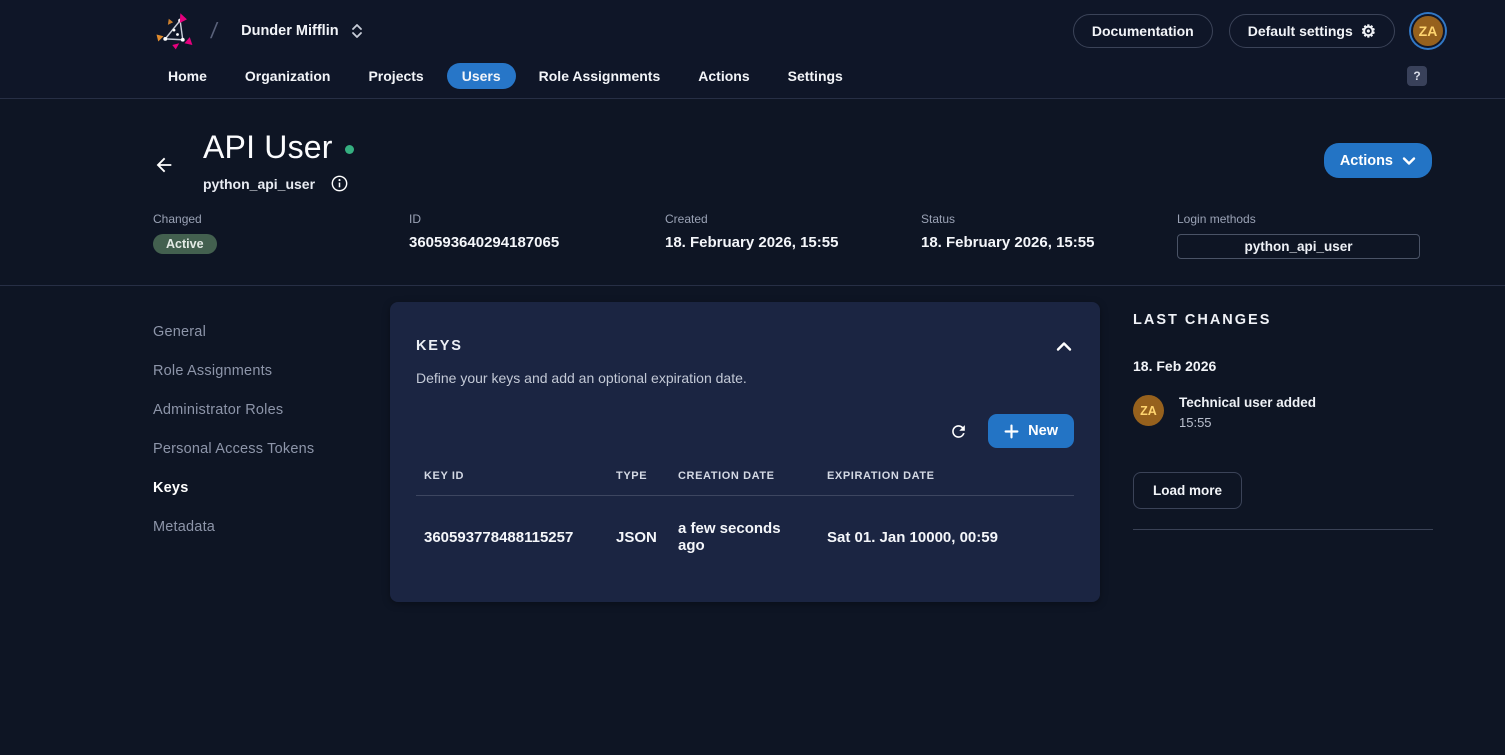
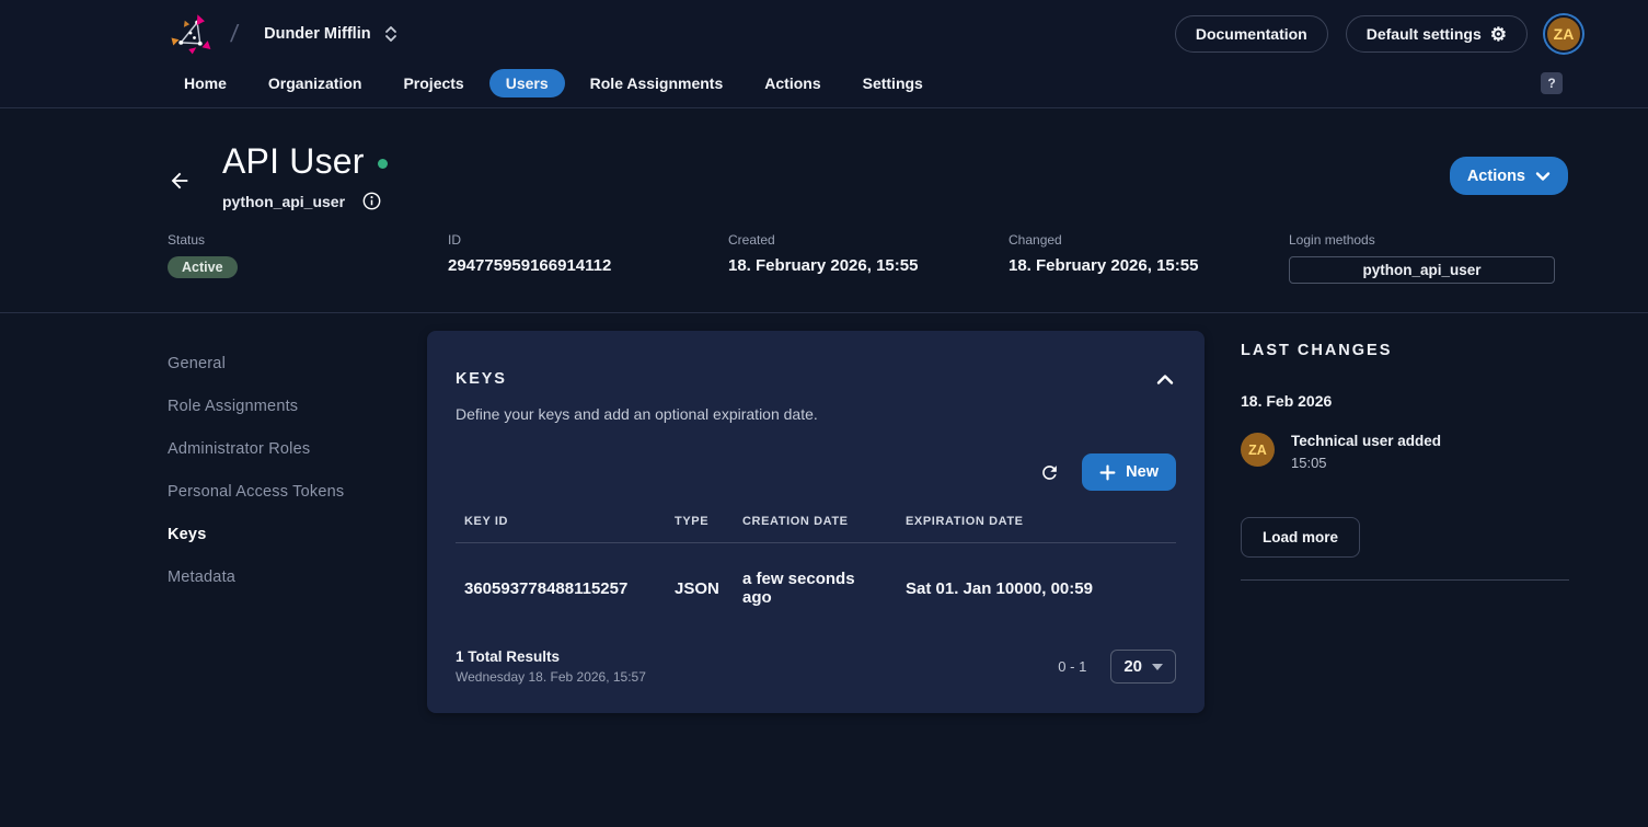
  Dunder Mifflin
  Documentation
  Default settings
  ⚙
  ZA
  Home
  Organization
  Projects
  Users
  Role Assignments
  Actions
  Settings
  ?
  API User
  python_api_user
  Actions
- Changed
+ Status
  Active
  ID
- 360593640294187065
+ 294775959166914112
  Created
  18. February 2026, 15:55
- Status
+ Changed
  18. February 2026, 15:55
  Login methods
  python_api_user
  General
  Role Assignments
  Administrator Roles
  Personal Access Tokens
  Keys
  Metadata
  KEYS
  Define your keys and add an optional expiration date.
  New
  KEY ID	TYPE	CREATION DATE	EXPIRATION DATE
  360593778488115257	JSON	a few seconds ago	Sat 01. Jan 10000, 00:59
+ 1 Total Results
+ Wednesday 18. Feb 2026, 15:57
+ 0 - 1
+ 20
  LAST CHANGES
  18. Feb 2026
  ZA
  Technical user added
- 15:55
+ 15:05
  Load more
